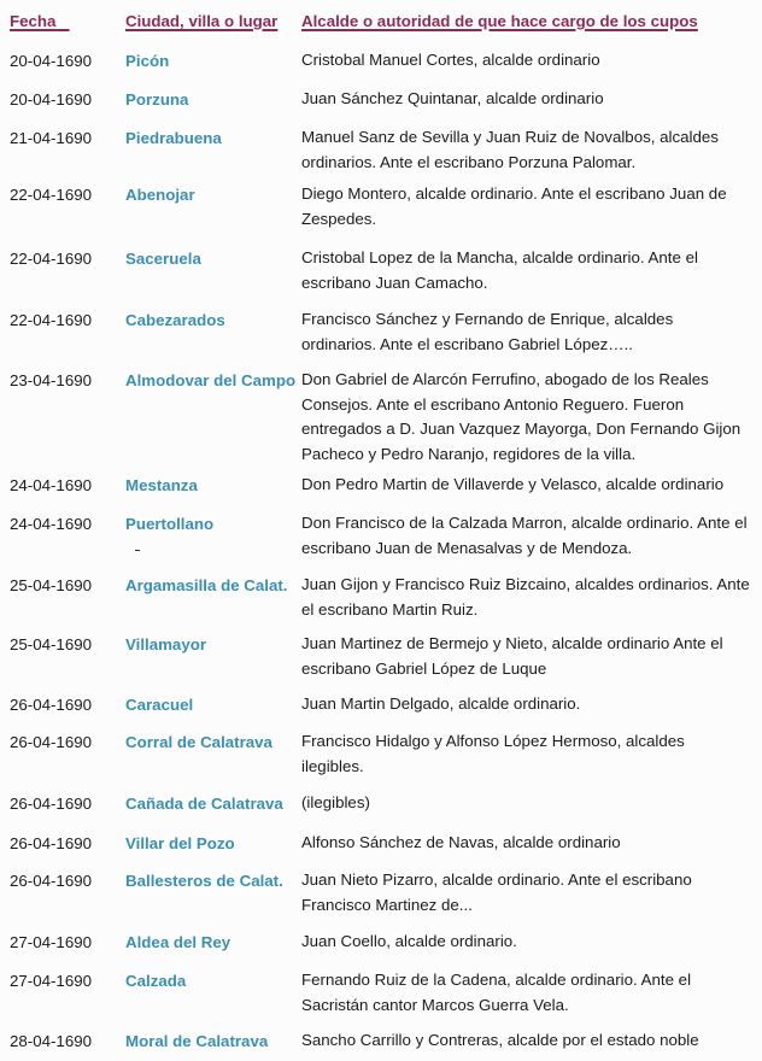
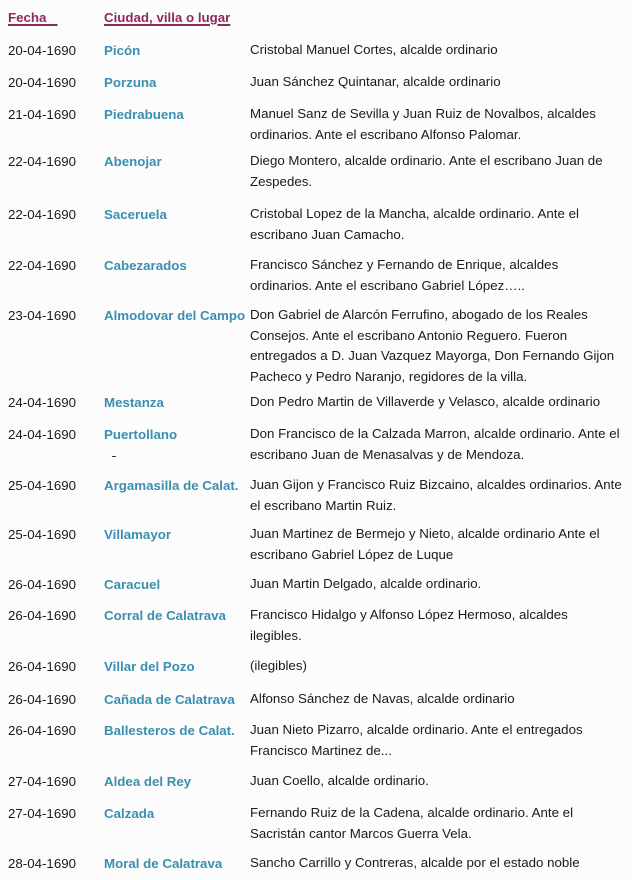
  Fecha
  Ciudad, villa o lugar
- Alcalde o autoridad de que hace cargo de los cupos
  20-04-1690
  Picón
  Cristobal Manuel Cortes, alcalde ordinario
  20-04-1690
  Porzuna
  Juan Sánchez Quintanar, alcalde ordinario
  21-04-1690
  Piedrabuena
- Manuel Sanz de Sevilla y Juan Ruiz de Novalbos, alcaldes ordinarios. Ante el escribano Porzuna Palomar.
+ Manuel Sanz de Sevilla y Juan Ruiz de Novalbos, alcaldes ordinarios. Ante el escribano Alfonso Palomar.
  22-04-1690
  Abenojar
  Diego Montero, alcalde ordinario. Ante el escribano Juan de Zespedes.
  22-04-1690
  Saceruela
  Cristobal Lopez de la Mancha, alcalde ordinario. Ante el escribano Juan Camacho.
  22-04-1690
  Cabezarados
  Francisco Sánchez y Fernando de Enrique, alcaldes ordinarios. Ante el escribano Gabriel López…..
  23-04-1690
  Almodovar del Campo
  Don Gabriel de Alarcón Ferrufino, abogado de los Reales Consejos. Ante el escribano Antonio Reguero. Fueron entregados a D. Juan Vazquez Mayorga, Don Fernando Gijon Pacheco y Pedro Naranjo, regidores de la villa.
  24-04-1690
  Mestanza
  Don Pedro Martin de Villaverde y Velasco, alcalde ordinario
  24-04-1690
  Puertollano
  Don Francisco de la Calzada Marron, alcalde ordinario. Ante el escribano Juan de Menasalvas y de Mendoza.
  25-04-1690
  Argamasilla de Calat.
  Juan Gijon y Francisco Ruiz Bizcaino, alcaldes ordinarios. Ante el escribano Martin Ruiz.
  25-04-1690
  Villamayor
  Juan Martinez de Bermejo y Nieto, alcalde ordinario Ante el escribano Gabriel López de Luque
  26-04-1690
  Caracuel
  Juan Martin Delgado, alcalde ordinario.
  26-04-1690
  Corral de Calatrava
  Francisco Hidalgo y Alfonso López Hermoso, alcaldes ilegibles.
  26-04-1690
- Cañada de Calatrava
+ Villar del Pozo
  (ilegibles)
  26-04-1690
- Villar del Pozo
+ Cañada de Calatrava
  Alfonso Sánchez de Navas, alcalde ordinario
  26-04-1690
  Ballesteros de Calat.
- Juan Nieto Pizarro, alcalde ordinario. Ante el escribano Francisco Martinez de...
+ Juan Nieto Pizarro, alcalde ordinario. Ante el entregados Francisco Martinez de...
  27-04-1690
  Aldea del Rey
  Juan Coello, alcalde ordinario.
  27-04-1690
  Calzada
  Fernando Ruiz de la Cadena, alcalde ordinario. Ante el Sacristán cantor Marcos Guerra Vela.
  28-04-1690
  Moral de Calatrava
  Sancho Carrillo y Contreras, alcalde por el estado noble
